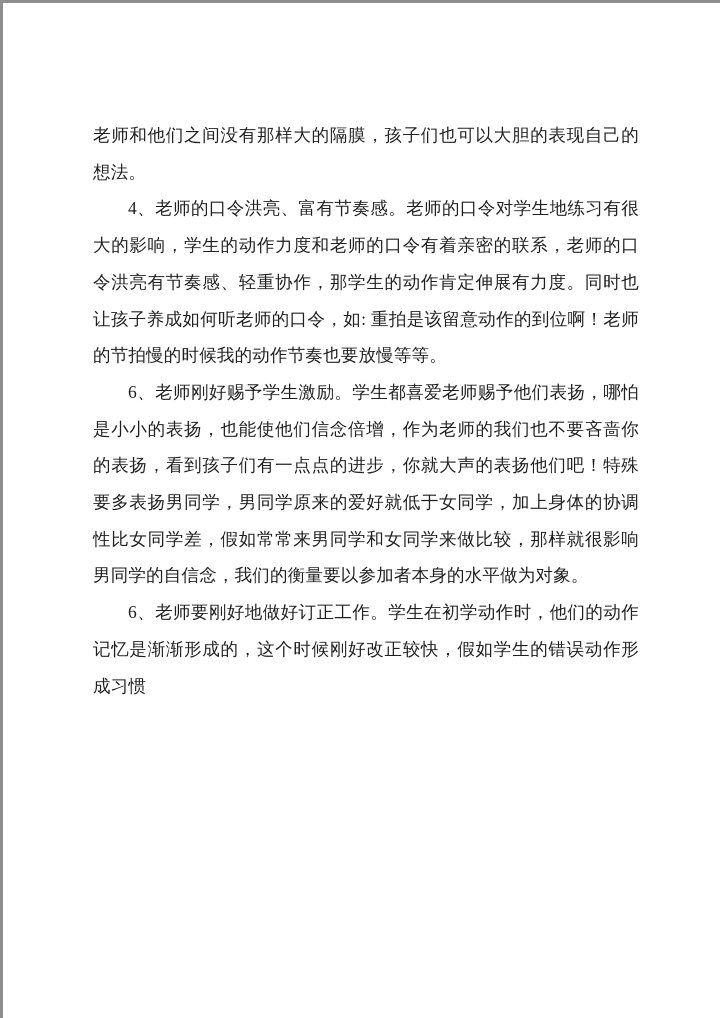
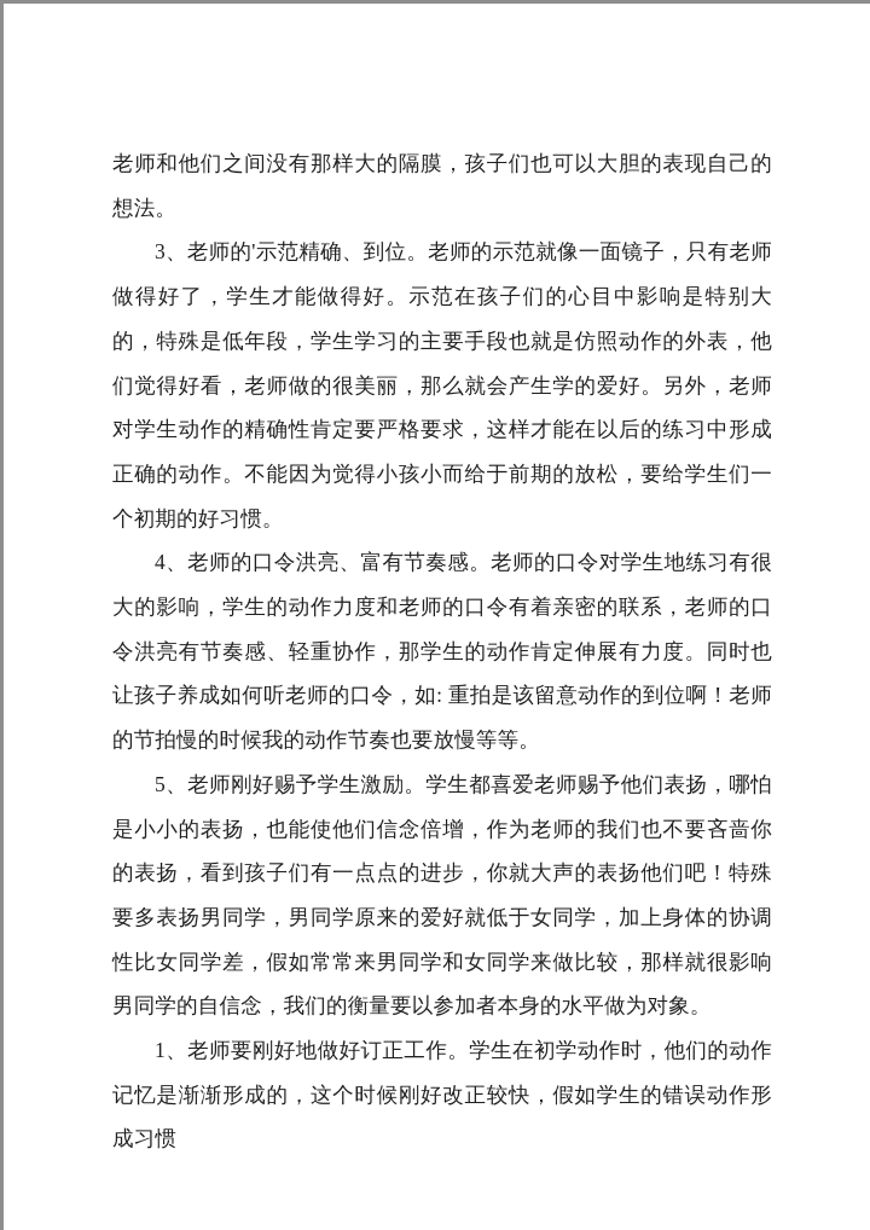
  老师和他们之间没有那样大的隔膜，孩子们也可以大胆的表现自己的想法。
+ 3、老师的'示范精确、到位。老师的示范就像一面镜子，只有老师做得好了，学生才能做得好。示范在孩子们的心目中影响是特别大的，特殊是低年段，学生学习的主要手段也就是仿照动作的外表，他们觉得好看，老师做的很美丽，那么就会产生学的爱好。另外，老师对学生动作的精确性肯定要严格要求，这样才能在以后的练习中形成正确的动作。不能因为觉得小孩小而给于前期的放松，要给学生们一个初期的好习惯。
  4、老师的口令洪亮、富有节奏感。老师的口令对学生地练习有很大的影响，学生的动作力度和老师的口令有着亲密的联系，老师的口令洪亮有节奏感、轻重协作，那学生的动作肯定伸展有力度。同时也让孩子养成如何听老师的口令，如: 重拍是该留意动作的到位啊！老师的节拍慢的时候我的动作节奏也要放慢等等。
- 6、老师刚好赐予学生激励。学生都喜爱老师赐予他们表扬，哪怕是小小的表扬，也能使他们信念倍增，作为老师的我们也不要吝啬你的表扬，看到孩子们有一点点的进步，你就大声的表扬他们吧！特殊要多表扬男同学，男同学原来的爱好就低于女同学，加上身体的协调性比女同学差，假如常常来男同学和女同学来做比较，那样就很影响男同学的自信念，我们的衡量要以参加者本身的水平做为对象。
+ 5、老师刚好赐予学生激励。学生都喜爱老师赐予他们表扬，哪怕是小小的表扬，也能使他们信念倍增，作为老师的我们也不要吝啬你的表扬，看到孩子们有一点点的进步，你就大声的表扬他们吧！特殊要多表扬男同学，男同学原来的爱好就低于女同学，加上身体的协调性比女同学差，假如常常来男同学和女同学来做比较，那样就很影响男同学的自信念，我们的衡量要以参加者本身的水平做为对象。
- 6、老师要刚好地做好订正工作。学生在初学动作时，他们的动作记忆是渐渐形成的，这个时候刚好改正较快，假如学生的错误动作形成习惯
+ 1、老师要刚好地做好订正工作。学生在初学动作时，他们的动作记忆是渐渐形成的，这个时候刚好改正较快，假如学生的错误动作形成习惯
